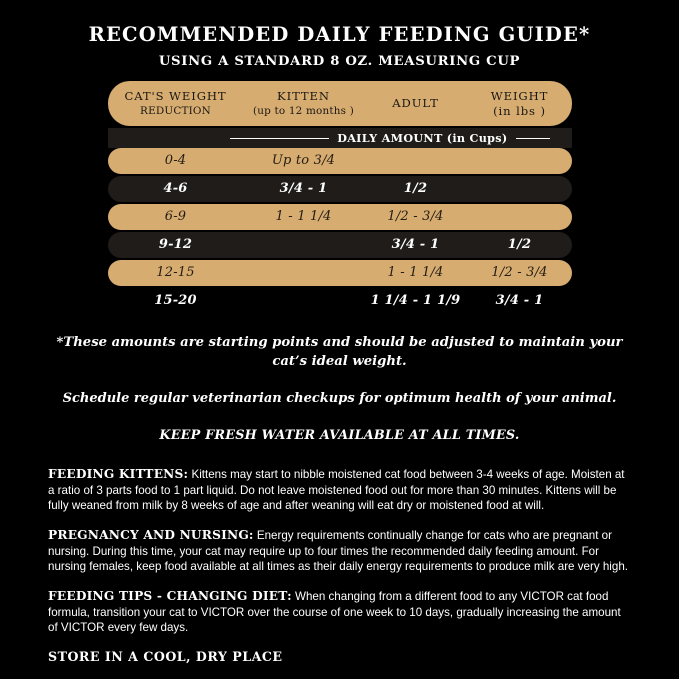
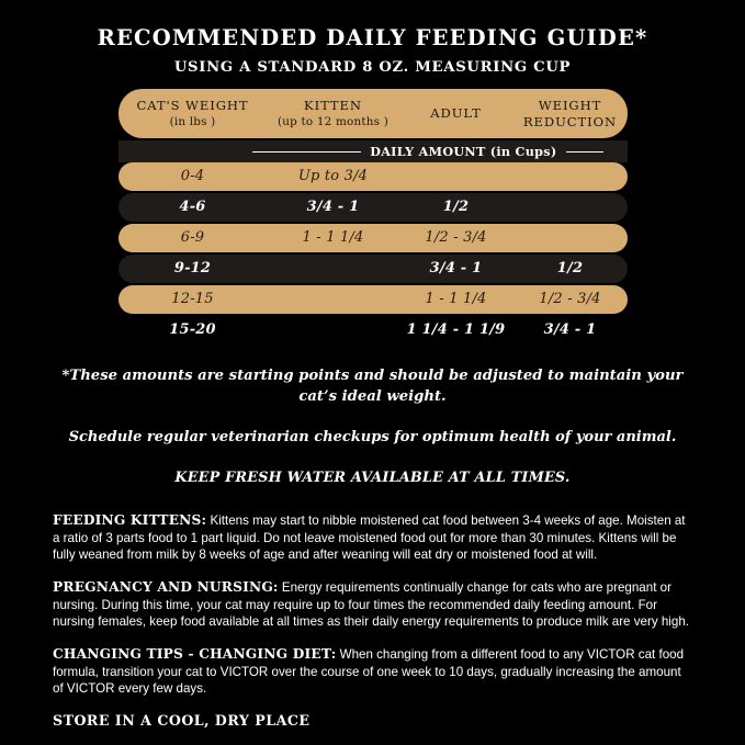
  RECOMMENDED DAILY FEEDING GUIDE*
  USING A STANDARD 8 OZ. MEASURING CUP
  CAT'S WEIGHT
- REDUCTION
+ (in lbs )
  KITTEN
  (up to 12 months )
  ADULT
  WEIGHT
- (in lbs )
+ REDUCTION
  DAILY AMOUNT (in Cups)
  0-4
  Up to 3/4
  4-6
  3/4 - 1
  1/2
  6-9
  1 - 1 1/4
  1/2 - 3/4
  9-12
  3/4 - 1
  1/2
  12-15
  1 - 1 1/4
  1/2 - 3/4
  15-20
  1 1/4 - 1 1/9
  3/4 - 1
  *These amounts are starting points and should be adjusted to maintain your cat’s ideal weight.
  Schedule regular veterinarian checkups for optimum health of your animal.
  KEEP FRESH WATER AVAILABLE AT ALL TIMES.
  FEEDING KITTENS: Kittens may start to nibble moistened cat food between 3-4 weeks of age. Moisten at a ratio of 3 parts food to 1 part liquid. Do not leave moistened food out for more than 30 minutes. Kittens will be fully weaned from milk by 8 weeks of age and after weaning will eat dry or moistened food at will.
  PREGNANCY AND NURSING: Energy requirements continually change for cats who are pregnant or nursing. During this time, your cat may require up to four times the recommended daily feeding amount. For nursing females, keep food available at all times as their daily energy requirements to produce milk are very high.
- FEEDING TIPS - CHANGING DIET: When changing from a different food to any VICTOR cat food formula, transition your cat to VICTOR over the course of one week to 10 days, gradually increasing the amount of VICTOR every few days.
+ CHANGING TIPS - CHANGING DIET: When changing from a different food to any VICTOR cat food formula, transition your cat to VICTOR over the course of one week to 10 days, gradually increasing the amount of VICTOR every few days.
  STORE IN A COOL, DRY PLACE
